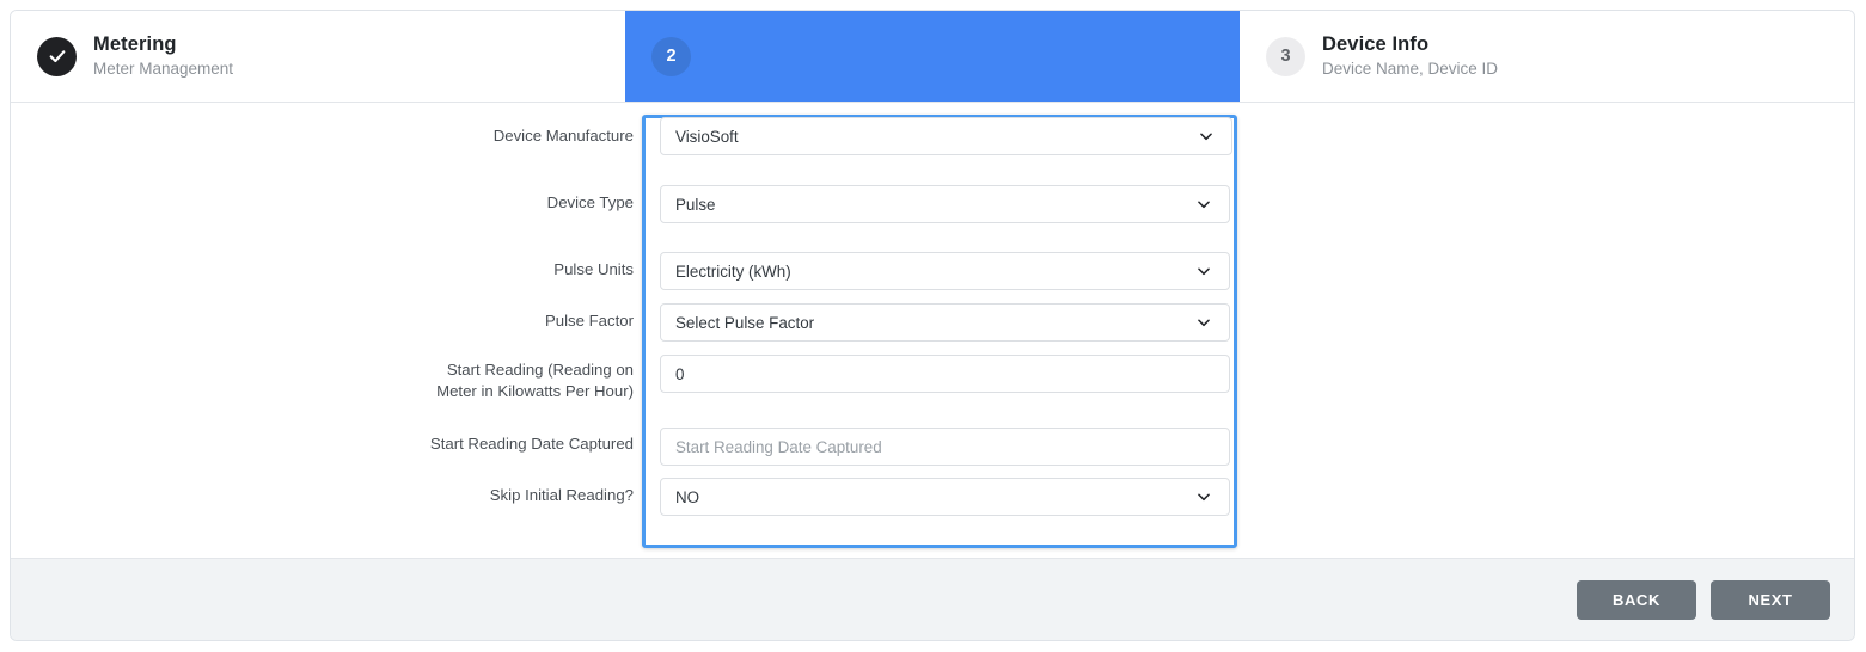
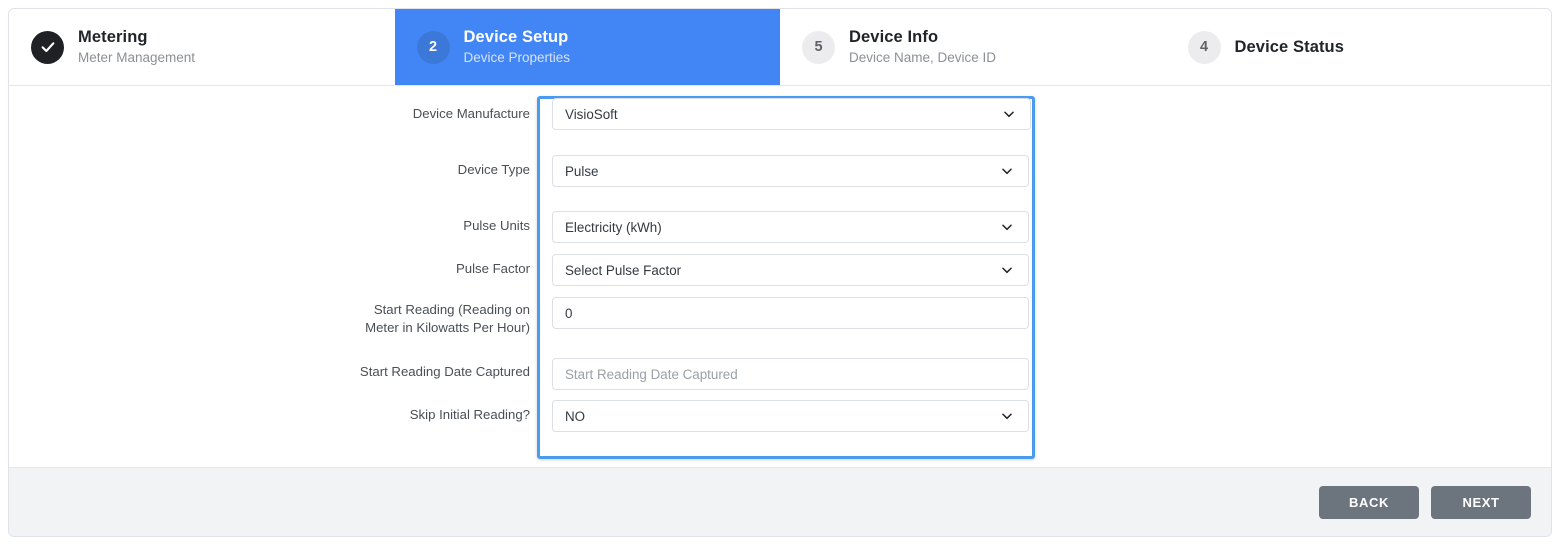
  Metering
  Meter Management
  2
+ Device Setup
+ Device Properties
- 3
+ 5
  Device Info
  Device Name, Device ID
+ 4
+ Device Status
  Device Manufacture
  VisioSoft
  Device Type
  Pulse
  Pulse Units
  Electricity (kWh)
  Pulse Factor
  Select Pulse Factor
  Start Reading (Reading on Meter in Kilowatts Per Hour)
  0
  Start Reading Date Captured
  Start Reading Date Captured
  Skip Initial Reading?
  NO
  BACK
  NEXT
